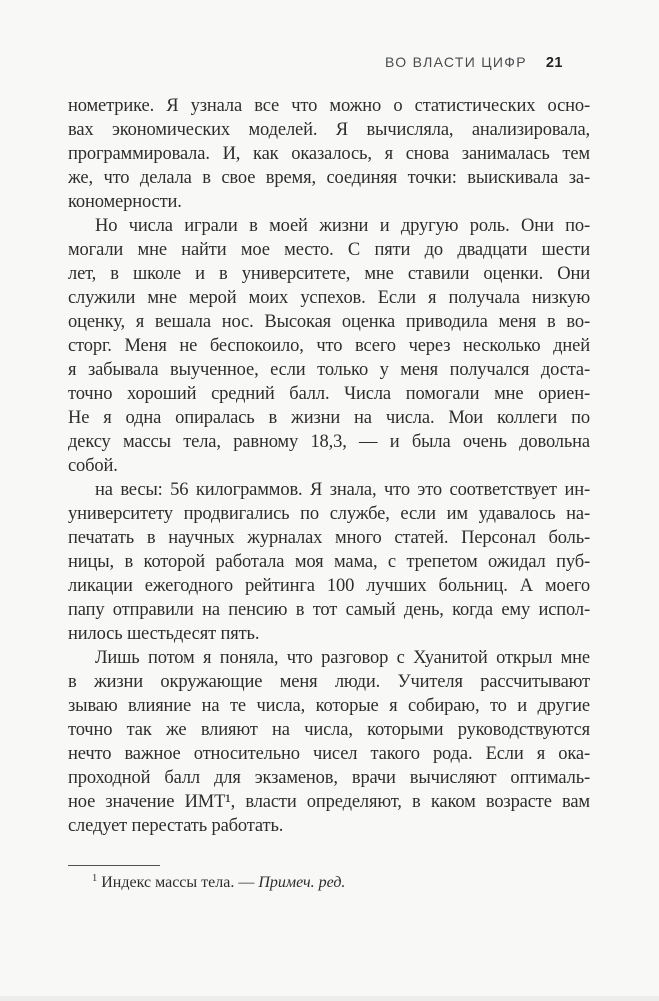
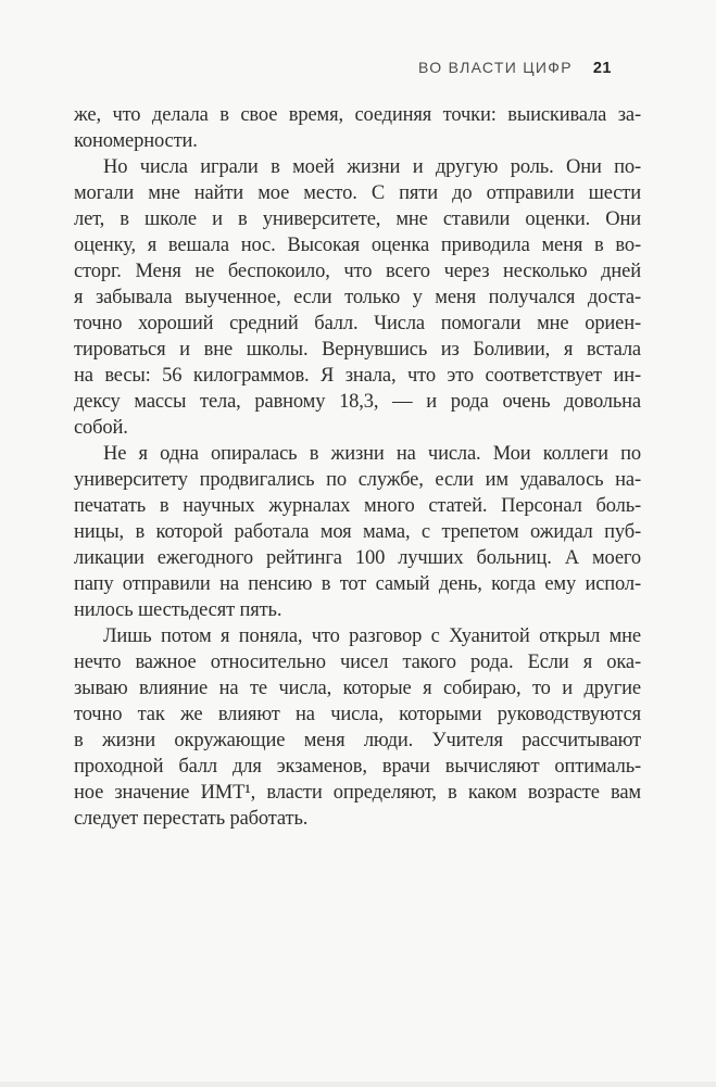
  ВО ВЛАСТИ ЦИФР
  21
- нометрике. Я узнала все что можно о статистических осно-
- вах экономических моделей. Я вычисляла, анализировала,
- программировала. И, как оказалось, я снова занималась тем
  же, что делала в свое время, соединяя точки: выискивала за-
  кономерности.
  Но числа играли в моей жизни и другую роль. Они по-
- могали мне найти мое место. С пяти до двадцати шести
+ могали мне найти мое место. С пяти до отправили шести
  лет, в школе и в университете, мне ставили оценки. Они
- служили мне мерой моих успехов. Если я получала низкую
  оценку, я вешала нос. Высокая оценка приводила меня в во-
  сторг. Меня не беспокоило, что всего через несколько дней
  я забывала выученное, если только у меня получался доста-
  точно хороший средний балл. Числа помогали мне ориен-
+ тироваться и вне школы. Вернувшись из Боливии, я встала
- Не я одна опиралась в жизни на числа. Мои коллеги по
+ на весы: 56 килограммов. Я знала, что это соответствует ин-
- дексу массы тела, равному 18,3, — и была очень довольна
+ дексу массы тела, равному 18,3, — и рода очень довольна
  собой.
- на весы: 56 килограммов. Я знала, что это соответствует ин-
+ Не я одна опиралась в жизни на числа. Мои коллеги по
  университету продвигались по службе, если им удавалось на-
  печатать в научных журналах много статей. Персонал боль-
  ницы, в которой работала моя мама, с трепетом ожидал пуб-
  ликации ежегодного рейтинга 100 лучших больниц. А моего
  папу отправили на пенсию в тот самый день, когда ему испол-
  нилось шестьдесят пять.
  Лишь потом я поняла, что разговор с Хуанитой открыл мне
- в жизни окружающие меня люди. Учителя рассчитывают
+ нечто важное относительно чисел такого рода. Если я ока-
  зываю влияние на те числа, которые я собираю, то и другие
  точно так же влияют на числа, которыми руководствуются
- нечто важное относительно чисел такого рода. Если я ока-
+ в жизни окружающие меня люди. Учителя рассчитывают
  проходной балл для экзаменов, врачи вычисляют оптималь-
  ное значение ИМТ¹, власти определяют, в каком возрасте вам
  следует перестать работать.
- 1 Индекс массы тела. — Примеч. ред.
